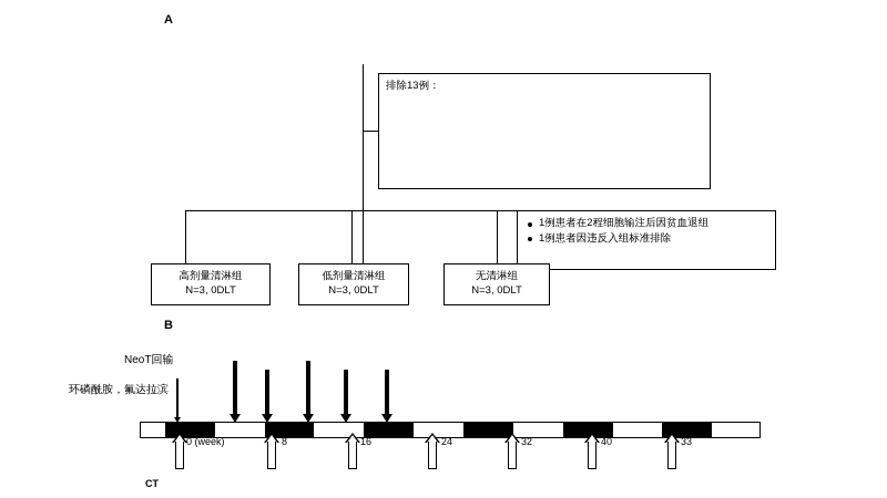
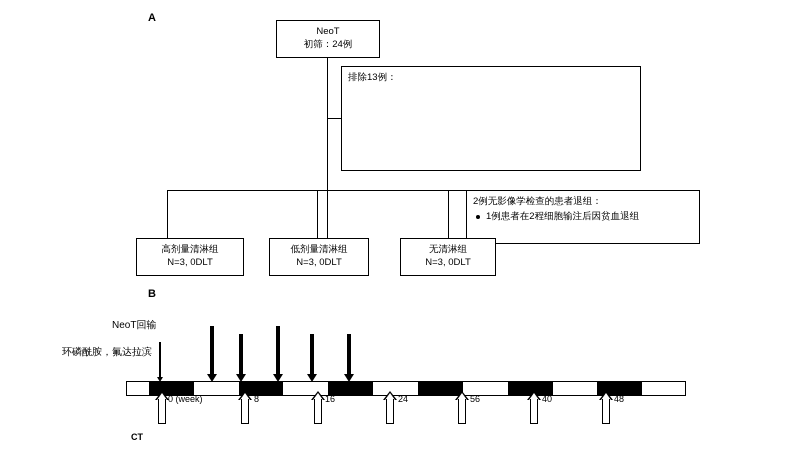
  A
+ NeoT
+ 初筛：24例
  排除13例：
+ 2例无影像学检查的患者退组：
  1例患者在2程细胞输注后因贫血退组
- 1例患者因违反入组标准排除
  高剂量清淋组
  N=3, 0DLT
  低剂量清淋组
  N=3, 0DLT
  无清淋组
  N=3, 0DLT
  B
  NeoT回输
  环磷酰胺，氟达拉滨
  0 (week)
  8
  16
  24
- 32
+ 56
  40
- 33
+ 48
  CT
